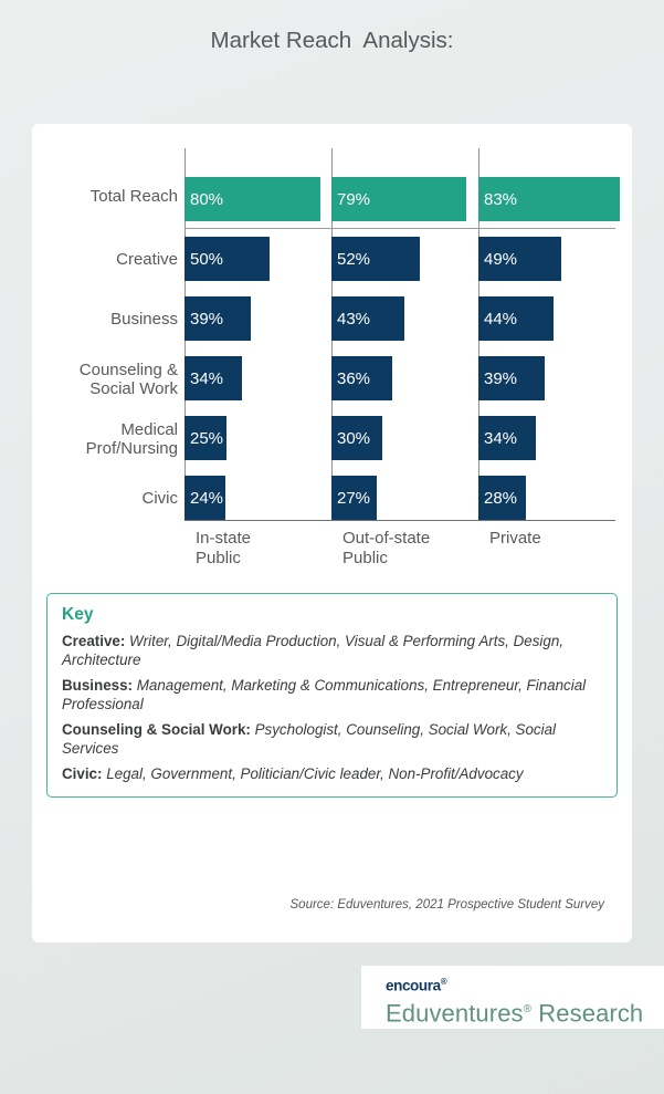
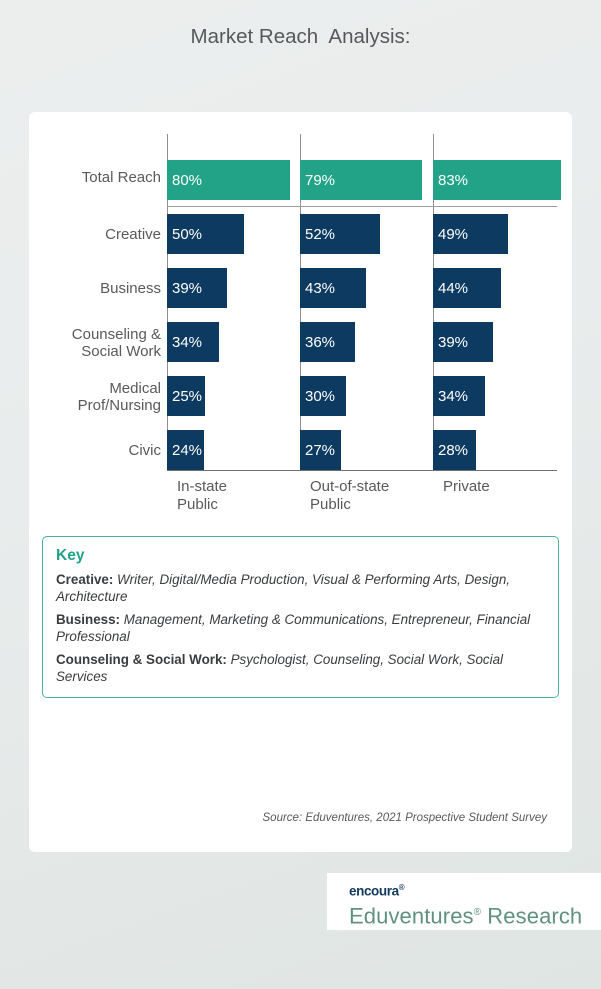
  Market Reach Analysis:
  Total Reach
  Creative
  Business
  Counseling &
  Social Work
  Medical
  Prof/Nursing
  Civic
  80%
  50%
  39%
  34%
  25%
  24%
  79%
  52%
  43%
  36%
  30%
  27%
  83%
  49%
  44%
  39%
  34%
  28%
  In-state
  Public
  Out-of-state
  Public
  Private
  Key
  Creative: Writer, Digital/Media Production, Visual & Performing Arts, Design, Architecture
  Business: Management, Marketing & Communications, Entrepreneur, Financial Professional
  Counseling & Social Work: Psychologist, Counseling, Social Work, Social Services
- Civic: Legal, Government, Politician/Civic leader, Non-Profit/Advocacy
  Source: Eduventures, 2021 Prospective Student Survey
  encoura®
  Eduventures® Research
